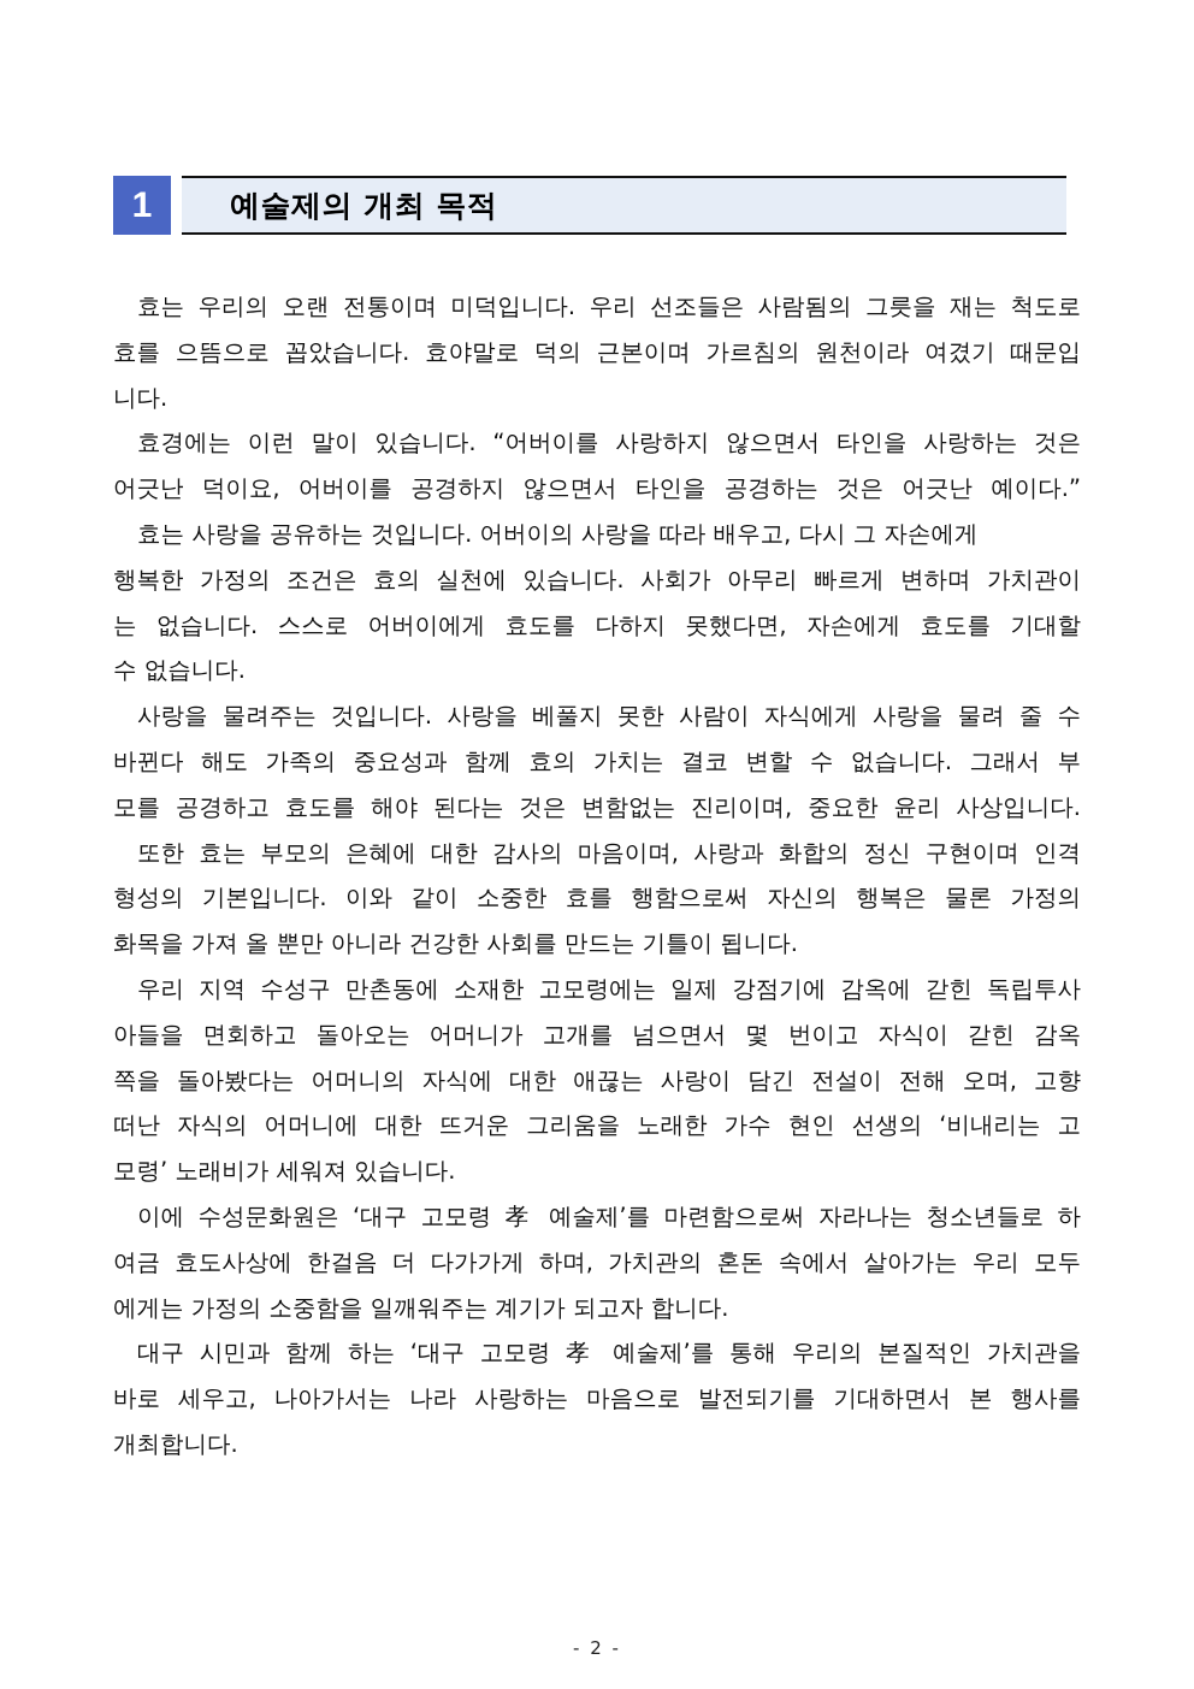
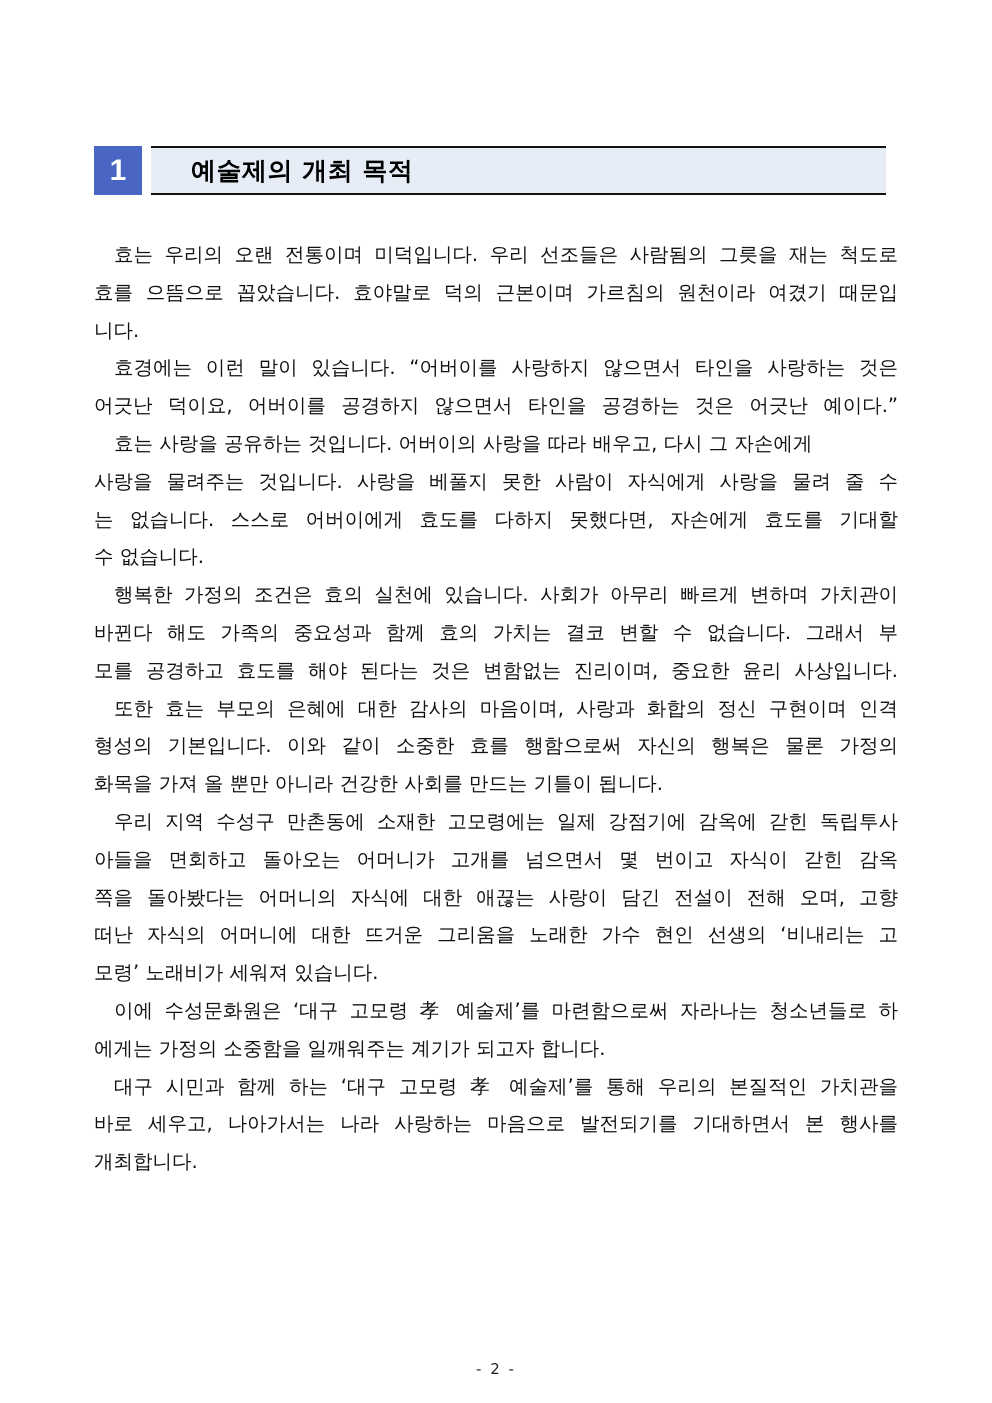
  1
  예술제의 개최 목적
  효는 우리의 오랜 전통이며 미덕입니다. 우리 선조들은 사람됨의 그릇을 재는 척도로
  효를 으뜸으로 꼽았습니다. 효야말로 덕의 근본이며 가르침의 원천이라 여겼기 때문입
  니다.
  효경에는 이런 말이 있습니다. “어버이를 사랑하지 않으면서 타인을 사랑하는 것은
  어긋난 덕이요, 어버이를 공경하지 않으면서 타인을 공경하는 것은 어긋난 예이다.”
  효는 사랑을 공유하는 것입니다. 어버이의 사랑을 따라 배우고, 다시 그 자손에게
- 행복한 가정의 조건은 효의 실천에 있습니다. 사회가 아무리 빠르게 변하며 가치관이
+ 사랑을 물려주는 것입니다. 사랑을 베풀지 못한 사람이 자식에게 사랑을 물려 줄 수
  는 없습니다. 스스로 어버이에게 효도를 다하지 못했다면, 자손에게 효도를 기대할
  수 없습니다.
- 사랑을 물려주는 것입니다. 사랑을 베풀지 못한 사람이 자식에게 사랑을 물려 줄 수
+ 행복한 가정의 조건은 효의 실천에 있습니다. 사회가 아무리 빠르게 변하며 가치관이
  바뀐다 해도 가족의 중요성과 함께 효의 가치는 결코 변할 수 없습니다. 그래서 부
  모를 공경하고 효도를 해야 된다는 것은 변함없는 진리이며, 중요한 윤리 사상입니다.
  또한 효는 부모의 은혜에 대한 감사의 마음이며, 사랑과 화합의 정신 구현이며 인격
  형성의 기본입니다. 이와 같이 소중한 효를 행함으로써 자신의 행복은 물론 가정의
  화목을 가져 올 뿐만 아니라 건강한 사회를 만드는 기틀이 됩니다.
  우리 지역 수성구 만촌동에 소재한 고모령에는 일제 강점기에 감옥에 갇힌 독립투사
  아들을 면회하고 돌아오는 어머니가 고개를 넘으면서 몇 번이고 자식이 갇힌 감옥
  쪽을 돌아봤다는 어머니의 자식에 대한 애끊는 사랑이 담긴 전설이 전해 오며, 고향
  떠난 자식의 어머니에 대한 뜨거운 그리움을 노래한 가수 현인 선생의 ‘비내리는 고
  모령’ 노래비가 세워져 있습니다.
  이에 수성문화원은 ‘대구 고모령 孝 예술제’를 마련함으로써 자라나는 청소년들로 하
- 여금 효도사상에 한걸음 더 다가가게 하며, 가치관의 혼돈 속에서 살아가는 우리 모두
  에게는 가정의 소중함을 일깨워주는 계기가 되고자 합니다.
  대구 시민과 함께 하는 ‘대구 고모령 孝 예술제’를 통해 우리의 본질적인 가치관을
  바로 세우고, 나아가서는 나라 사랑하는 마음으로 발전되기를 기대하면서 본 행사를
  개최합니다.
  - 2 -
